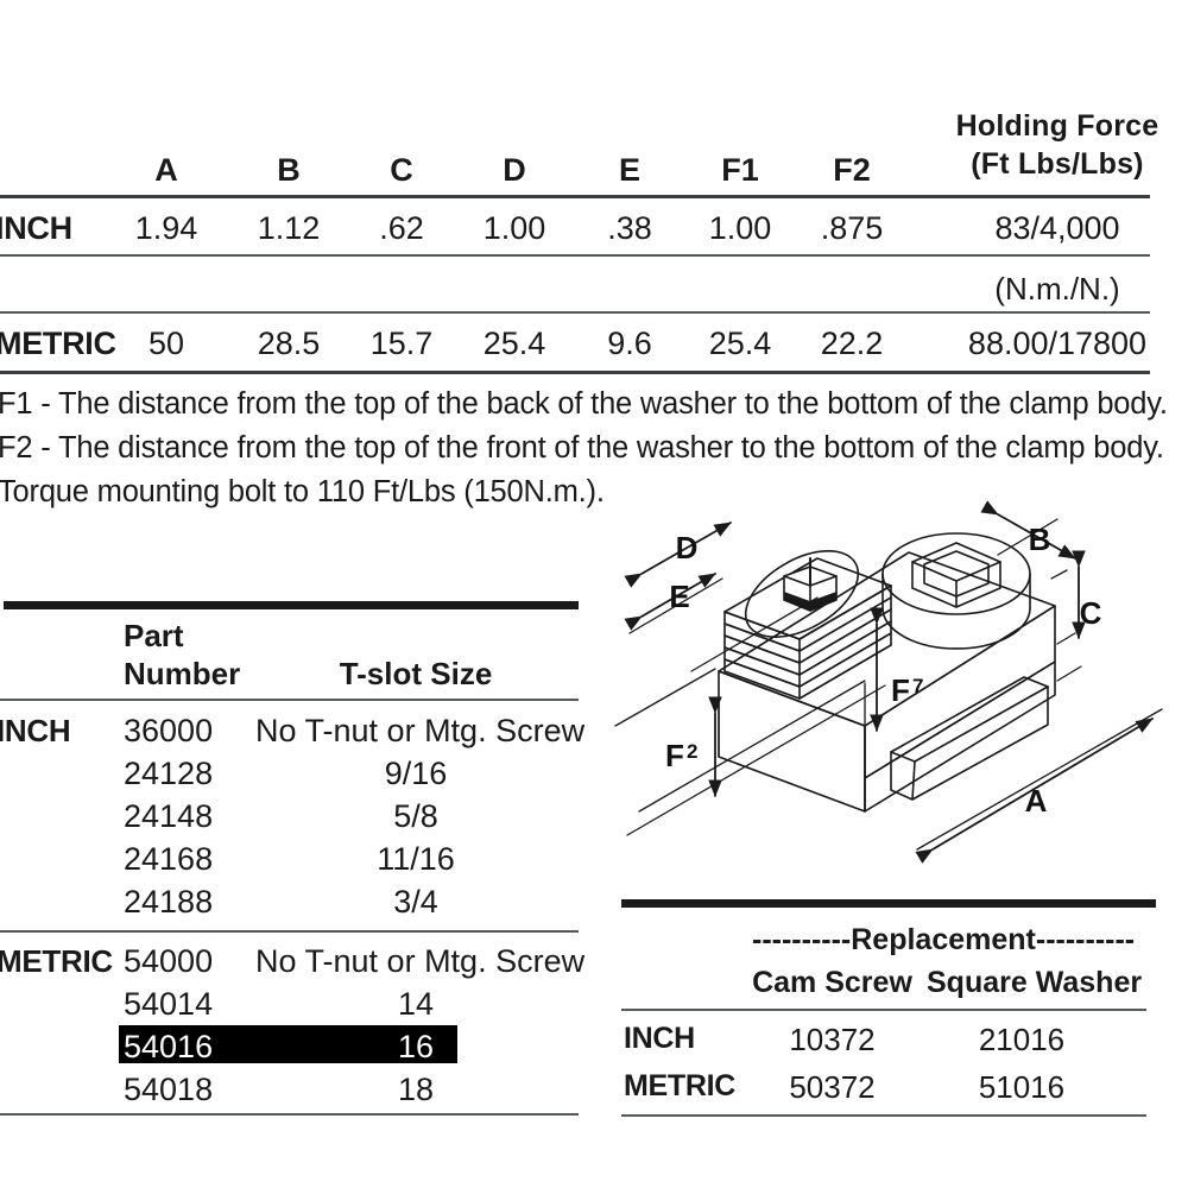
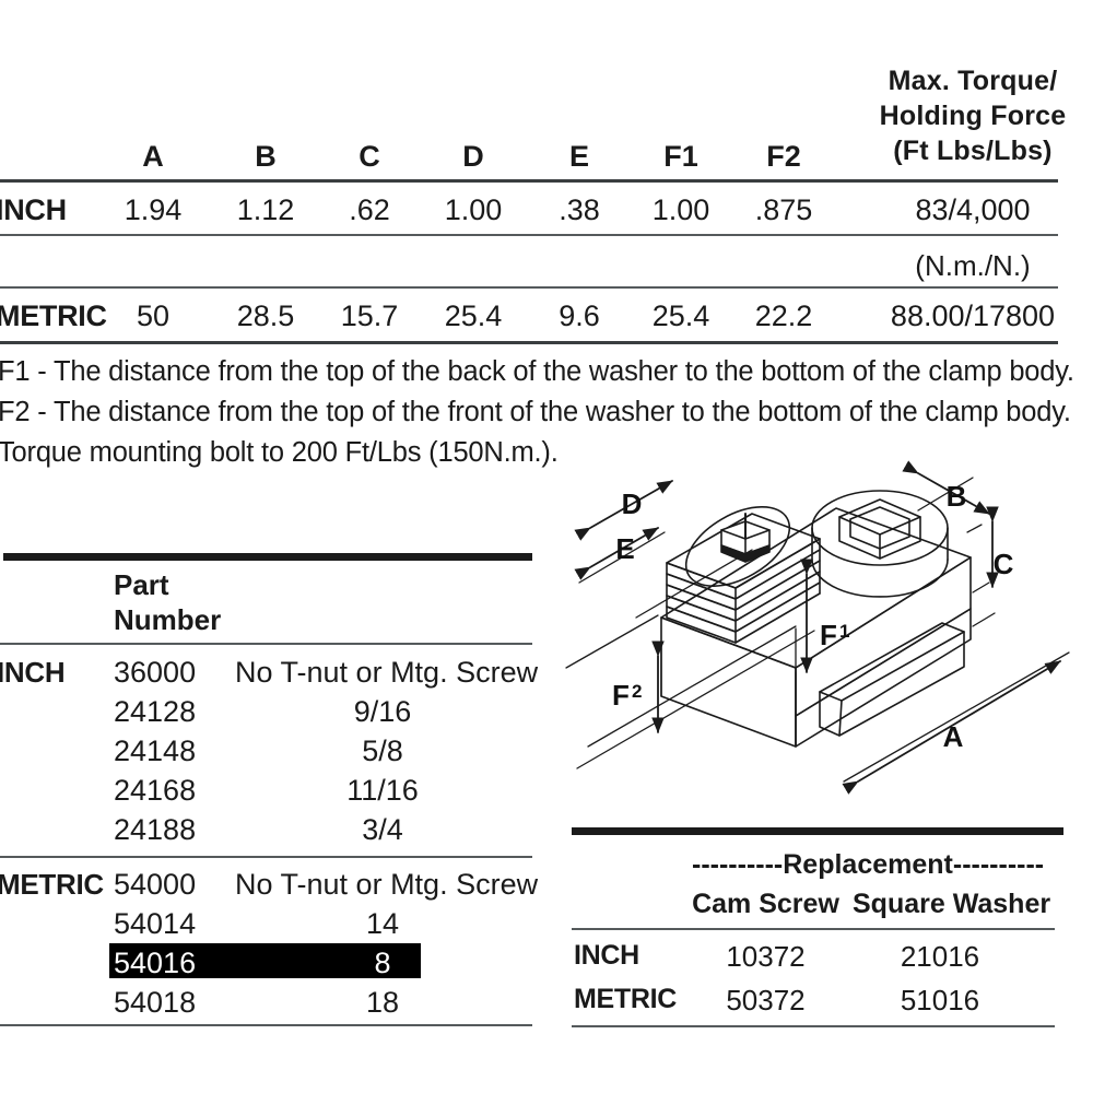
+ Max. Torque/
  Holding Force
  (Ft Lbs/Lbs)
  A
  B
  C
  D
  E
  F1
  F2
  NCH
  1.94
  1.12
  .62
  1.00
  .38
  1.00
  .875
  83/4,000
  (N.m./N.)
  METRIC
  50
  28.5
  15.7
  25.4
  9.6
  25.4
  22.2
  88.00/17800
  F1 - The distance from the top of the back of the washer to the bottom of the clamp body.
  F2 - The distance from the top of the front of the washer to the bottom of the clamp body.
- Torque mounting bolt to 110 Ft/Lbs (150N.m.).
+ Torque mounting bolt to 200 Ft/Lbs (150N.m.).
  Part
  Number
- T-slot Size
  INCH
  36000
  No T-nut or Mtg. Screw
  24128
  9/16
  24148
  5/8
  24168
  11/16
  24188
  3/4
  METRIC
  54000
  No T-nut or Mtg. Screw
  54014
  14
  54016
- 16
+ 8
  54018
  18
  ----------Replacement----------
  Cam Screw
  Square Washer
  INCH
  10372
  21016
  METRIC
  50372
  51016
  D
  E
  B
  C
  F
- 7
+ 1
  F
  2
  A
